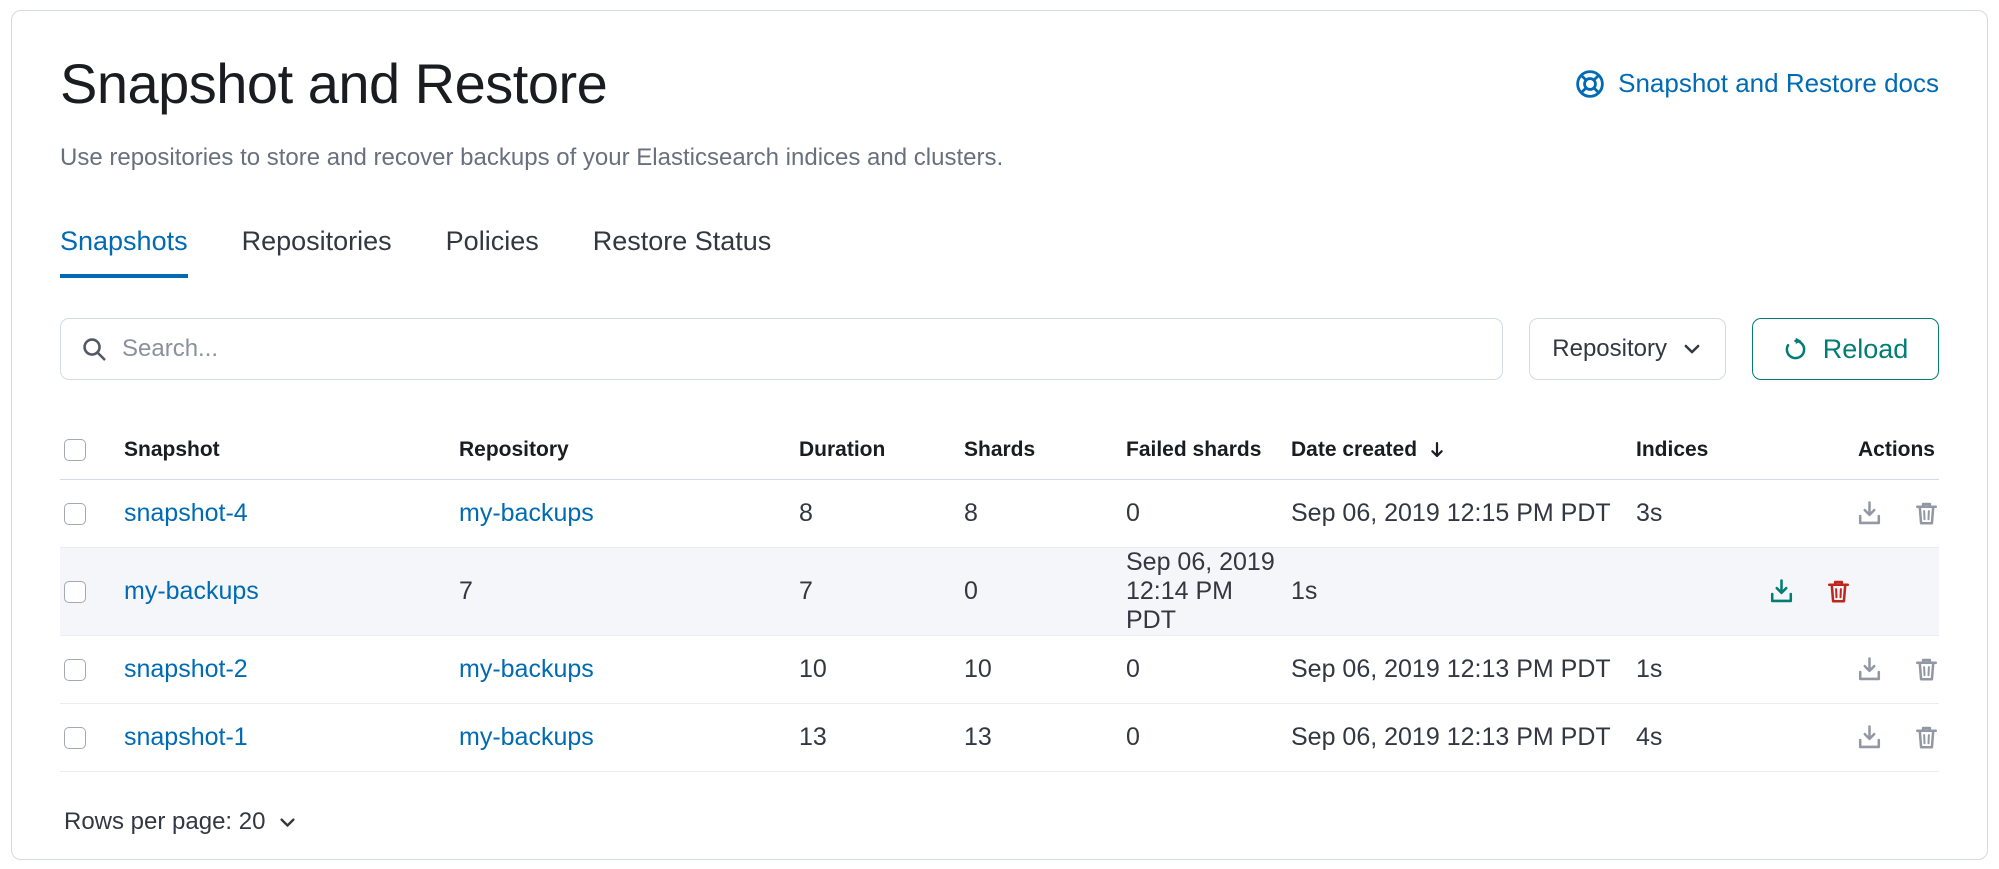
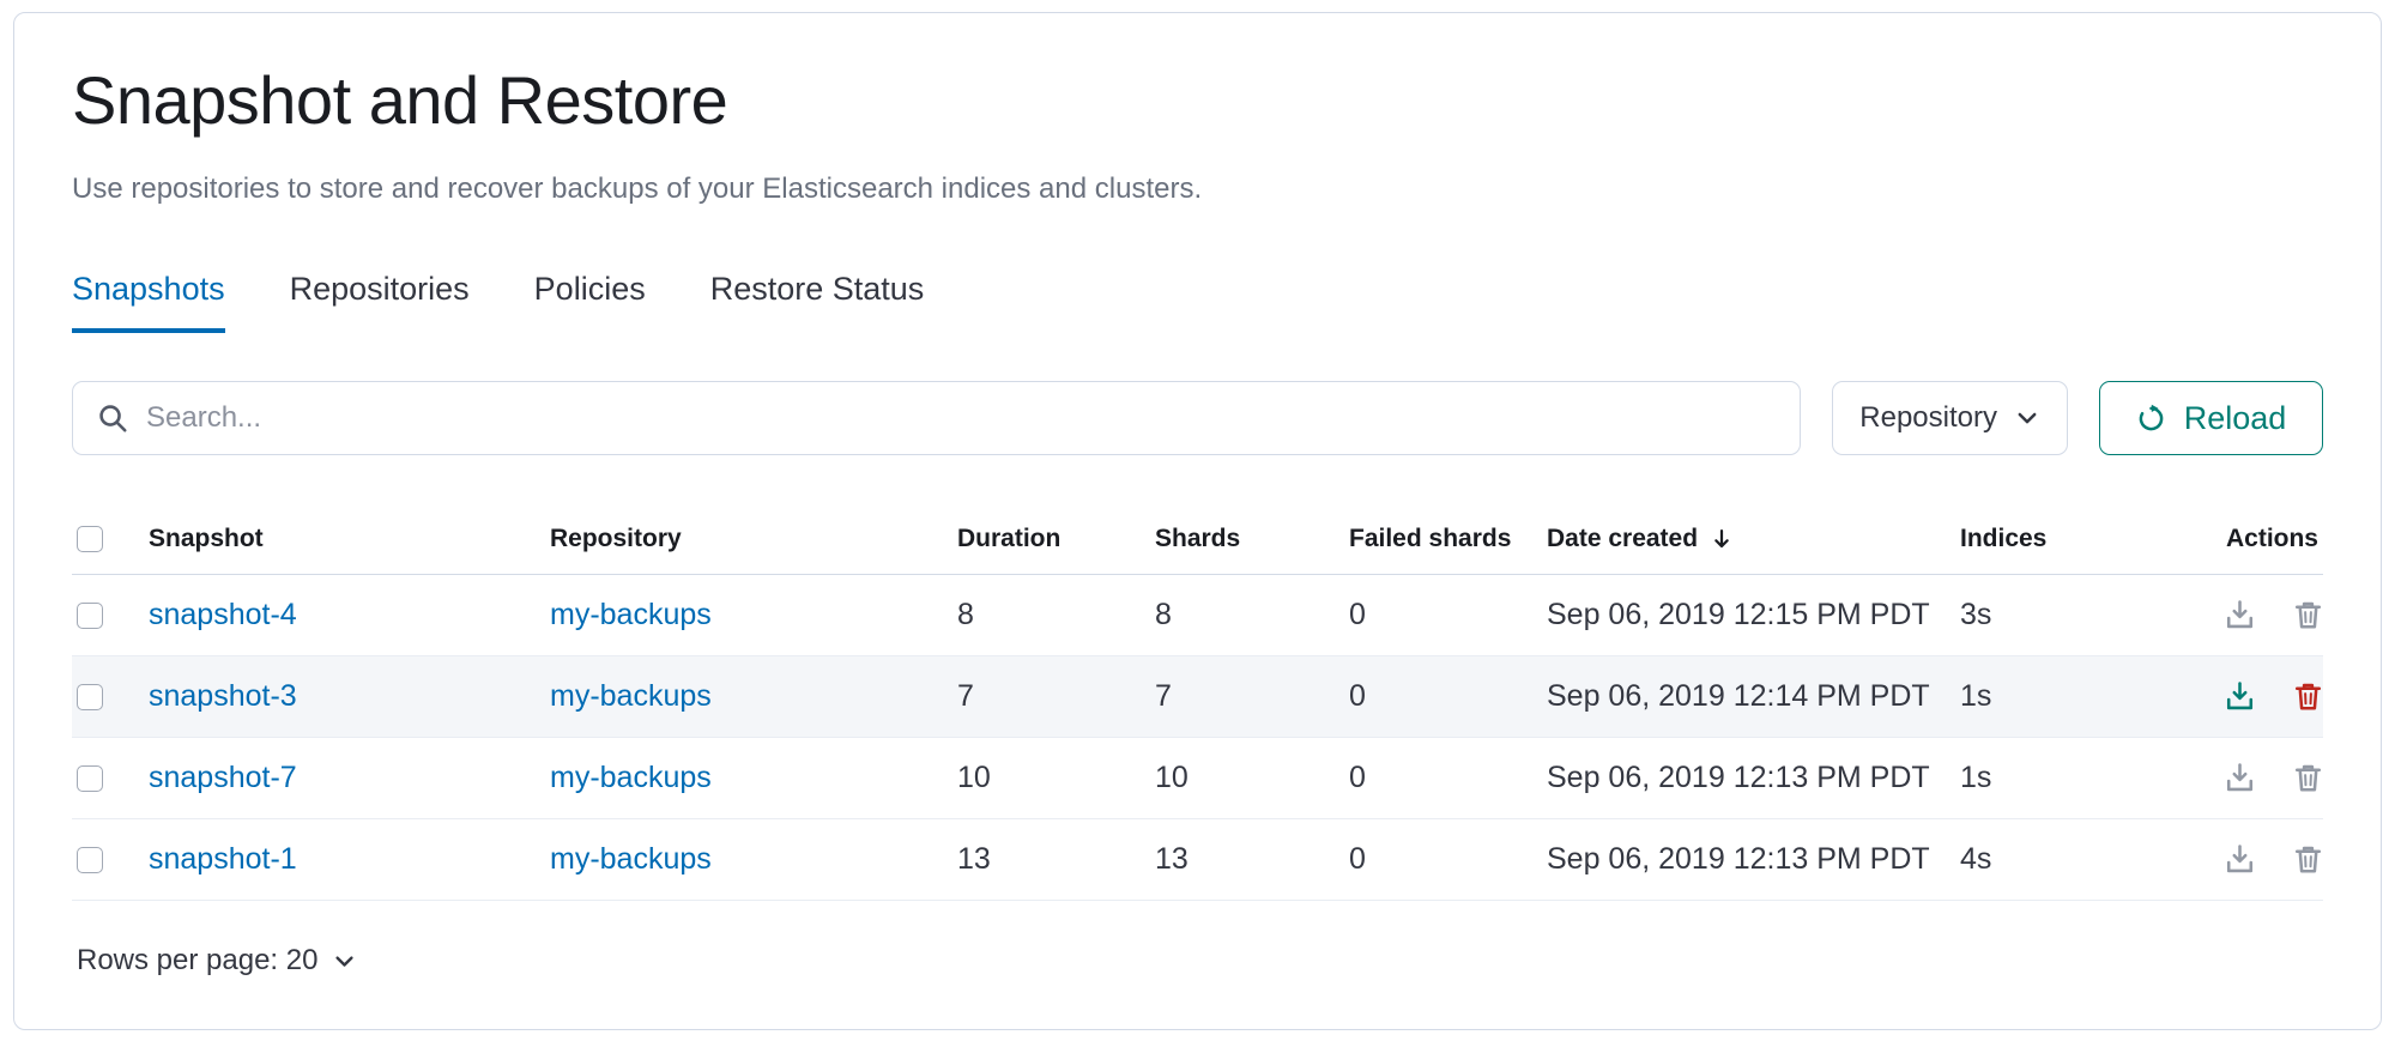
  Snapshot and Restore
- Snapshot and Restore docs
  Use repositories to store and recover backups of your Elasticsearch indices and clusters.
  Snapshots
  Repositories
  Policies
  Restore Status
  Search...
  Repository
  Reload
  Snapshot
  Repository
  Duration
  Shards
  Failed shards
  Date created
  Indices
  Actions
  snapshot-4
  my-backups
  8
  8
  0
  Sep 06, 2019 12:15 PM PDT
  3s
+ snapshot-3
  my-backups
  7
  7
  0
  Sep 06, 2019 12:14 PM PDT
  1s
- snapshot-2
+ snapshot-7
  my-backups
  10
  10
  0
  Sep 06, 2019 12:13 PM PDT
  1s
  snapshot-1
  my-backups
  13
  13
  0
  Sep 06, 2019 12:13 PM PDT
  4s
  Rows per page: 20
